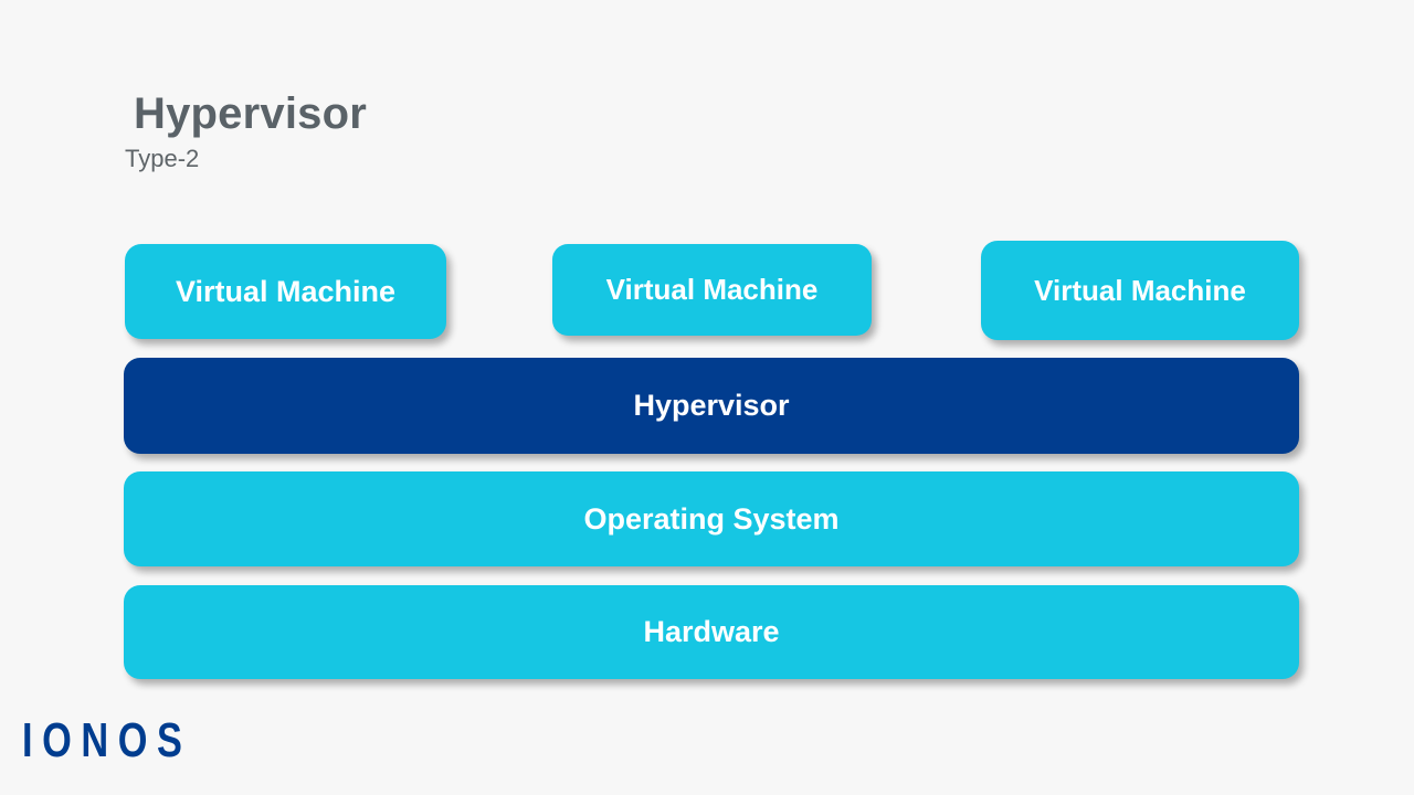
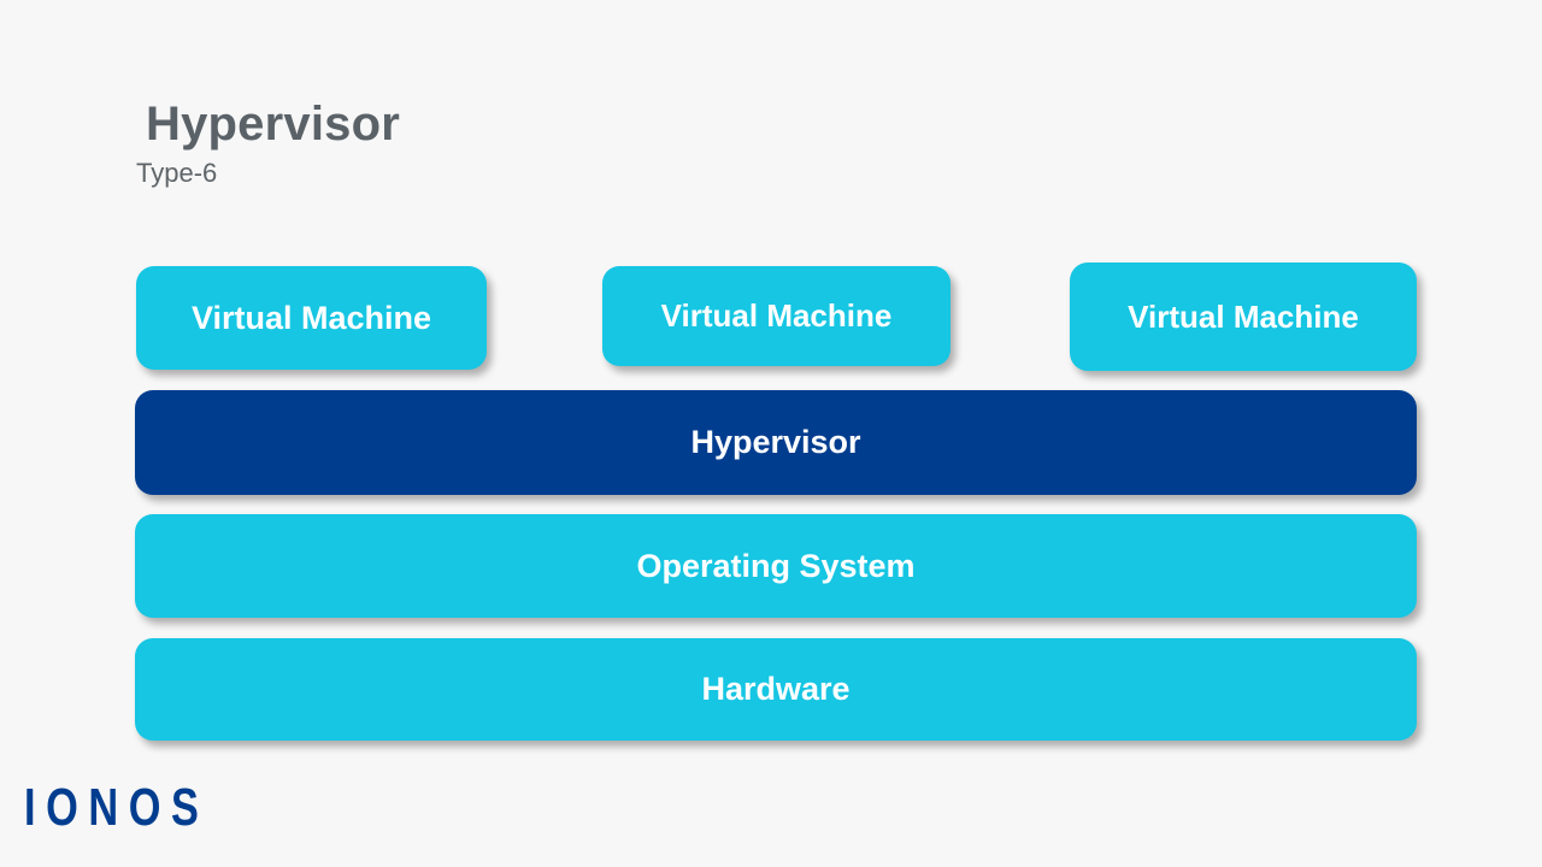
  Hypervisor
- Type-2
+ Type-6
  Virtual Machine
  Virtual Machine
  Virtual Machine
  Hypervisor
  Operating System
  Hardware
  IONOS
